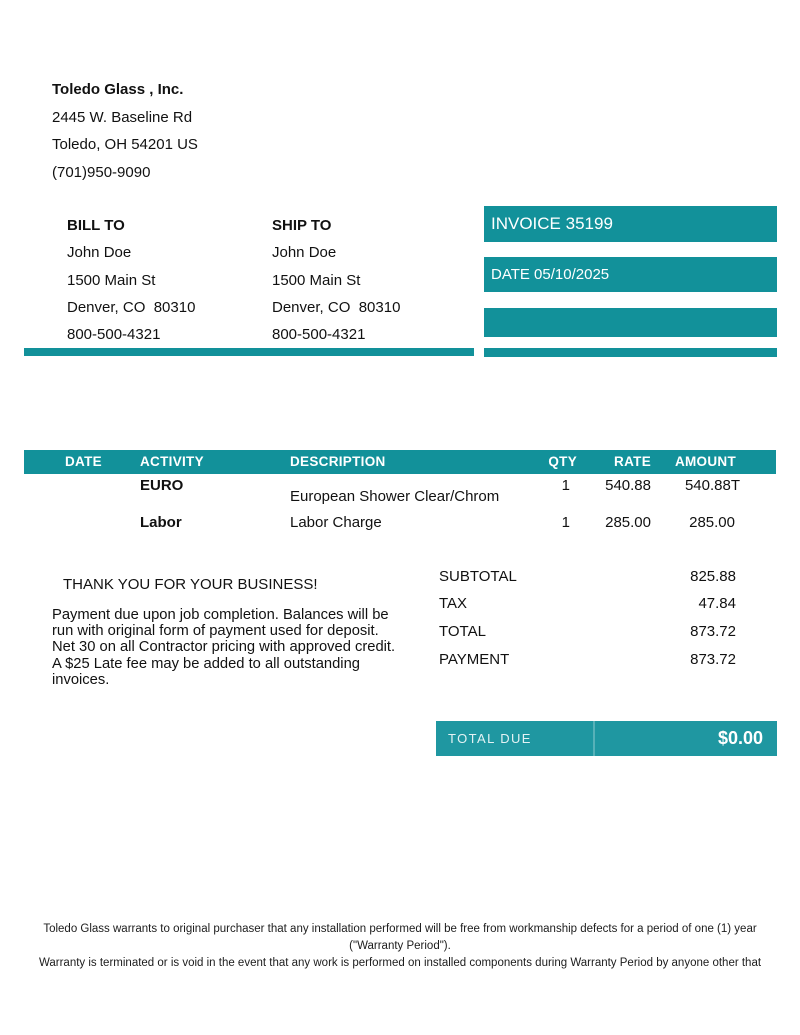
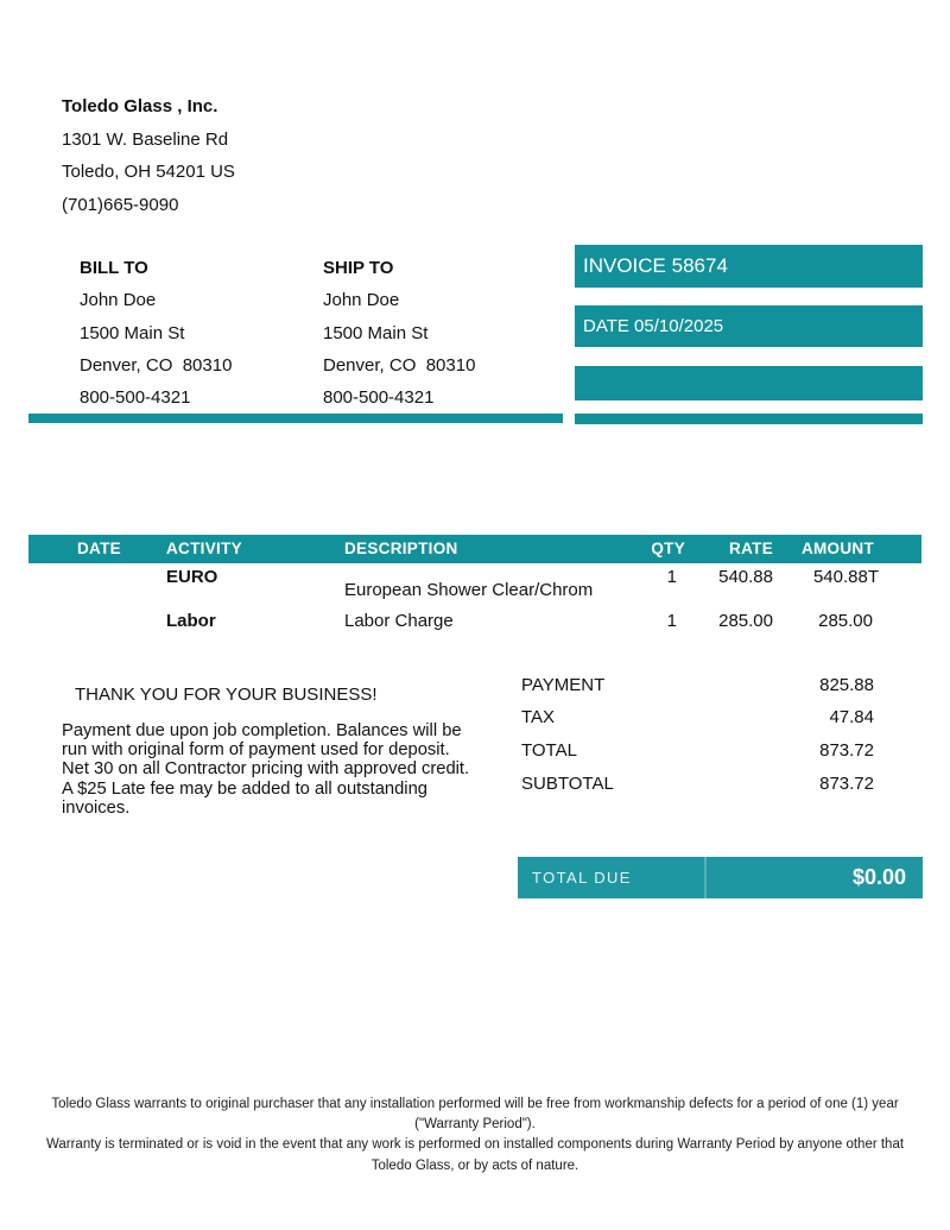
  Toledo Glass , Inc.
- 2445 W. Baseline Rd
+ 1301 W. Baseline Rd
  Toledo, OH 54201 US
- (701)950-9090
+ (701)665-9090
  BILL TO
  John Doe
  1500 Main St
  Denver, CO 80310
  800-500-4321
  SHIP TO
  John Doe
  1500 Main St
  Denver, CO 80310
  800-500-4321
- INVOICE 35199
+ INVOICE 58674
  DATE 05/10/2025
  DATE
  ACTIVITY
  DESCRIPTION
  QTY
  RATE
  AMOUNT
  EURO
  European Shower Clear/Chrom
  1
  540.88
  540.88T
  Labor
  Labor Charge
  1
  285.00
  285.00
  THANK YOU FOR YOUR BUSINESS!
  Payment due upon job completion. Balances will be
  run with original form of payment used for deposit.
  Net 30 on all Contractor pricing with approved credit.
  A $25 Late fee may be added to all outstanding
  invoices.
- SUBTOTAL
+ PAYMENT
  825.88
  TAX
  47.84
  TOTAL
  873.72
- PAYMENT
+ SUBTOTAL
  873.72
  TOTAL DUE
  $0.00
  Toledo Glass warrants to original purchaser that any installation performed will be free from workmanship defects for a period of one (1) year
  ("Warranty Period").
  Warranty is terminated or is void in the event that any work is performed on installed components during Warranty Period by anyone other that
+ Toledo Glass, or by acts of nature.
